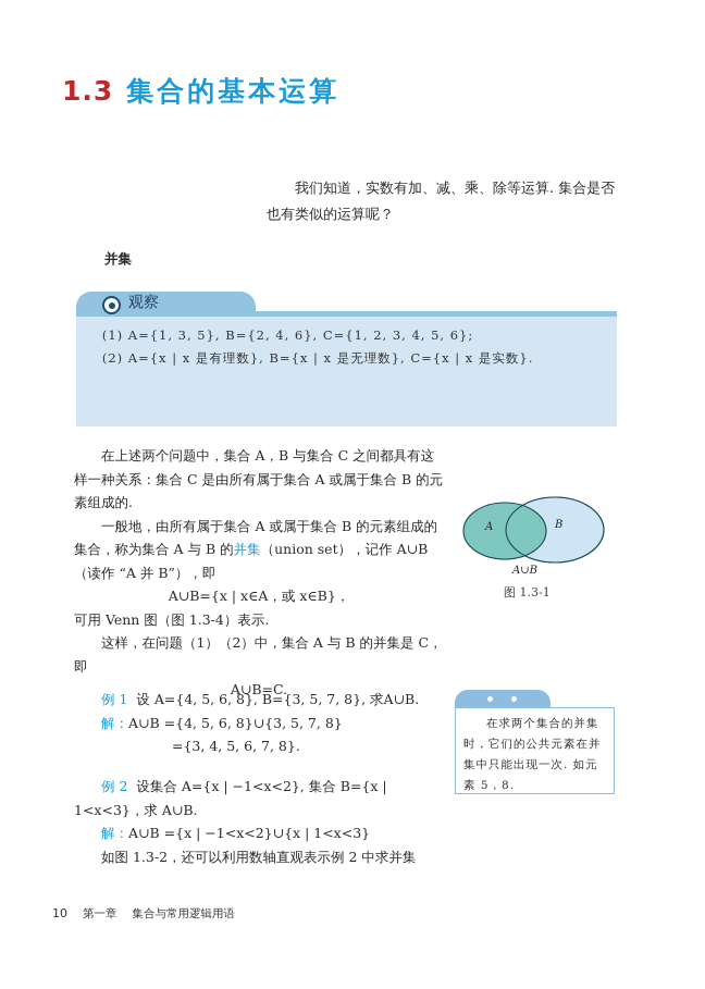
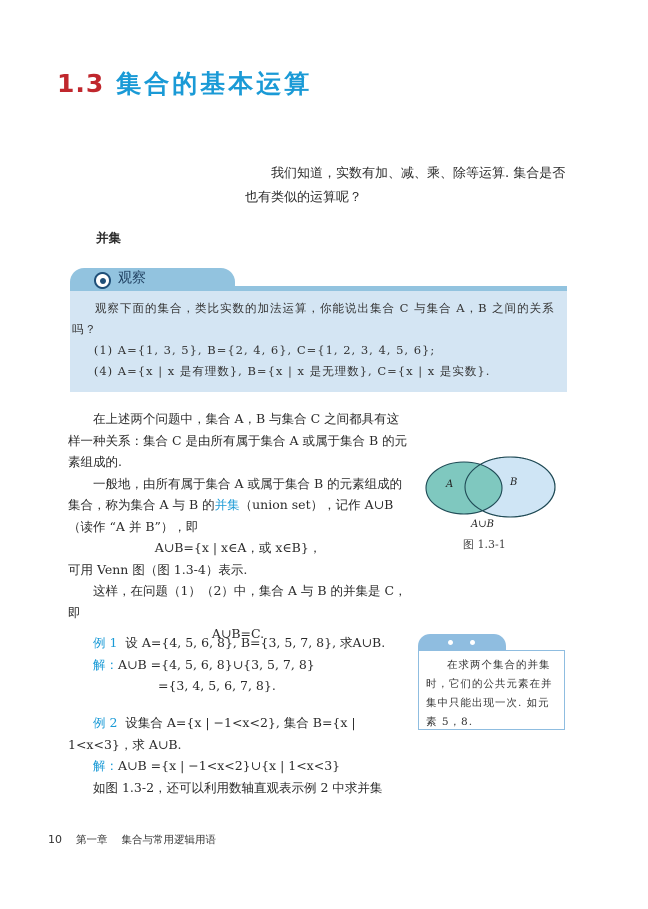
  1.3 集合的基本运算
  我们知道，实数有加、减、乘、除等运算. 集合是否也有类似的运算呢？
  并集
  观察
+ 观察下面的集合，类比实数的加法运算，你能说出集合 C 与集合 A，B 之间的关系吗？
  (1) A={1, 3, 5}, B={2, 4, 6}, C={1, 2, 3, 4, 5, 6};
- (2) A={x | x 是有理数}, B={x | x 是无理数}, C={x | x 是实数}.
+ (4) A={x | x 是有理数}, B={x | x 是无理数}, C={x | x 是实数}.
  在上述两个问题中，集合 A，B 与集合 C 之间都具有这样一种关系：集合 C 是由所有属于集合 A 或属于集合 B 的元素组成的.
  一般地，由所有属于集合 A 或属于集合 B 的元素组成的集合，称为集合 A 与 B 的并集（union set），记作 A∪B（读作 “A 并 B”），即
  A∪B={x | x∈A，或 x∈B}，
  可用 Venn 图（图 1.3-4）表示.
  这样，在问题（1）（2）中，集合 A 与 B 的并集是 C，即
  A∪B=C.
  A
  B
  A∪B
  图 1.3-1
  例 1 设 A={4, 5, 6, 8}, B={3, 5, 7, 8}, 求A∪B.
  解：A∪B ={4, 5, 6, 8}∪{3, 5, 7, 8}
  ={3, 4, 5, 6, 7, 8}.
  例 2 设集合 A={x | −1<x<2}, 集合 B={x | 1<x<3}，求 A∪B.
  解：A∪B ={x | −1<x<2}∪{x | 1<x<3}
  如图 1.3-2，还可以利用数轴直观表示例 2 中求并集
  在求两个集合的并集时，它们的公共元素在并集中只能出现一次. 如元素 5，8.
  10 第一章 集合与常用逻辑用语
